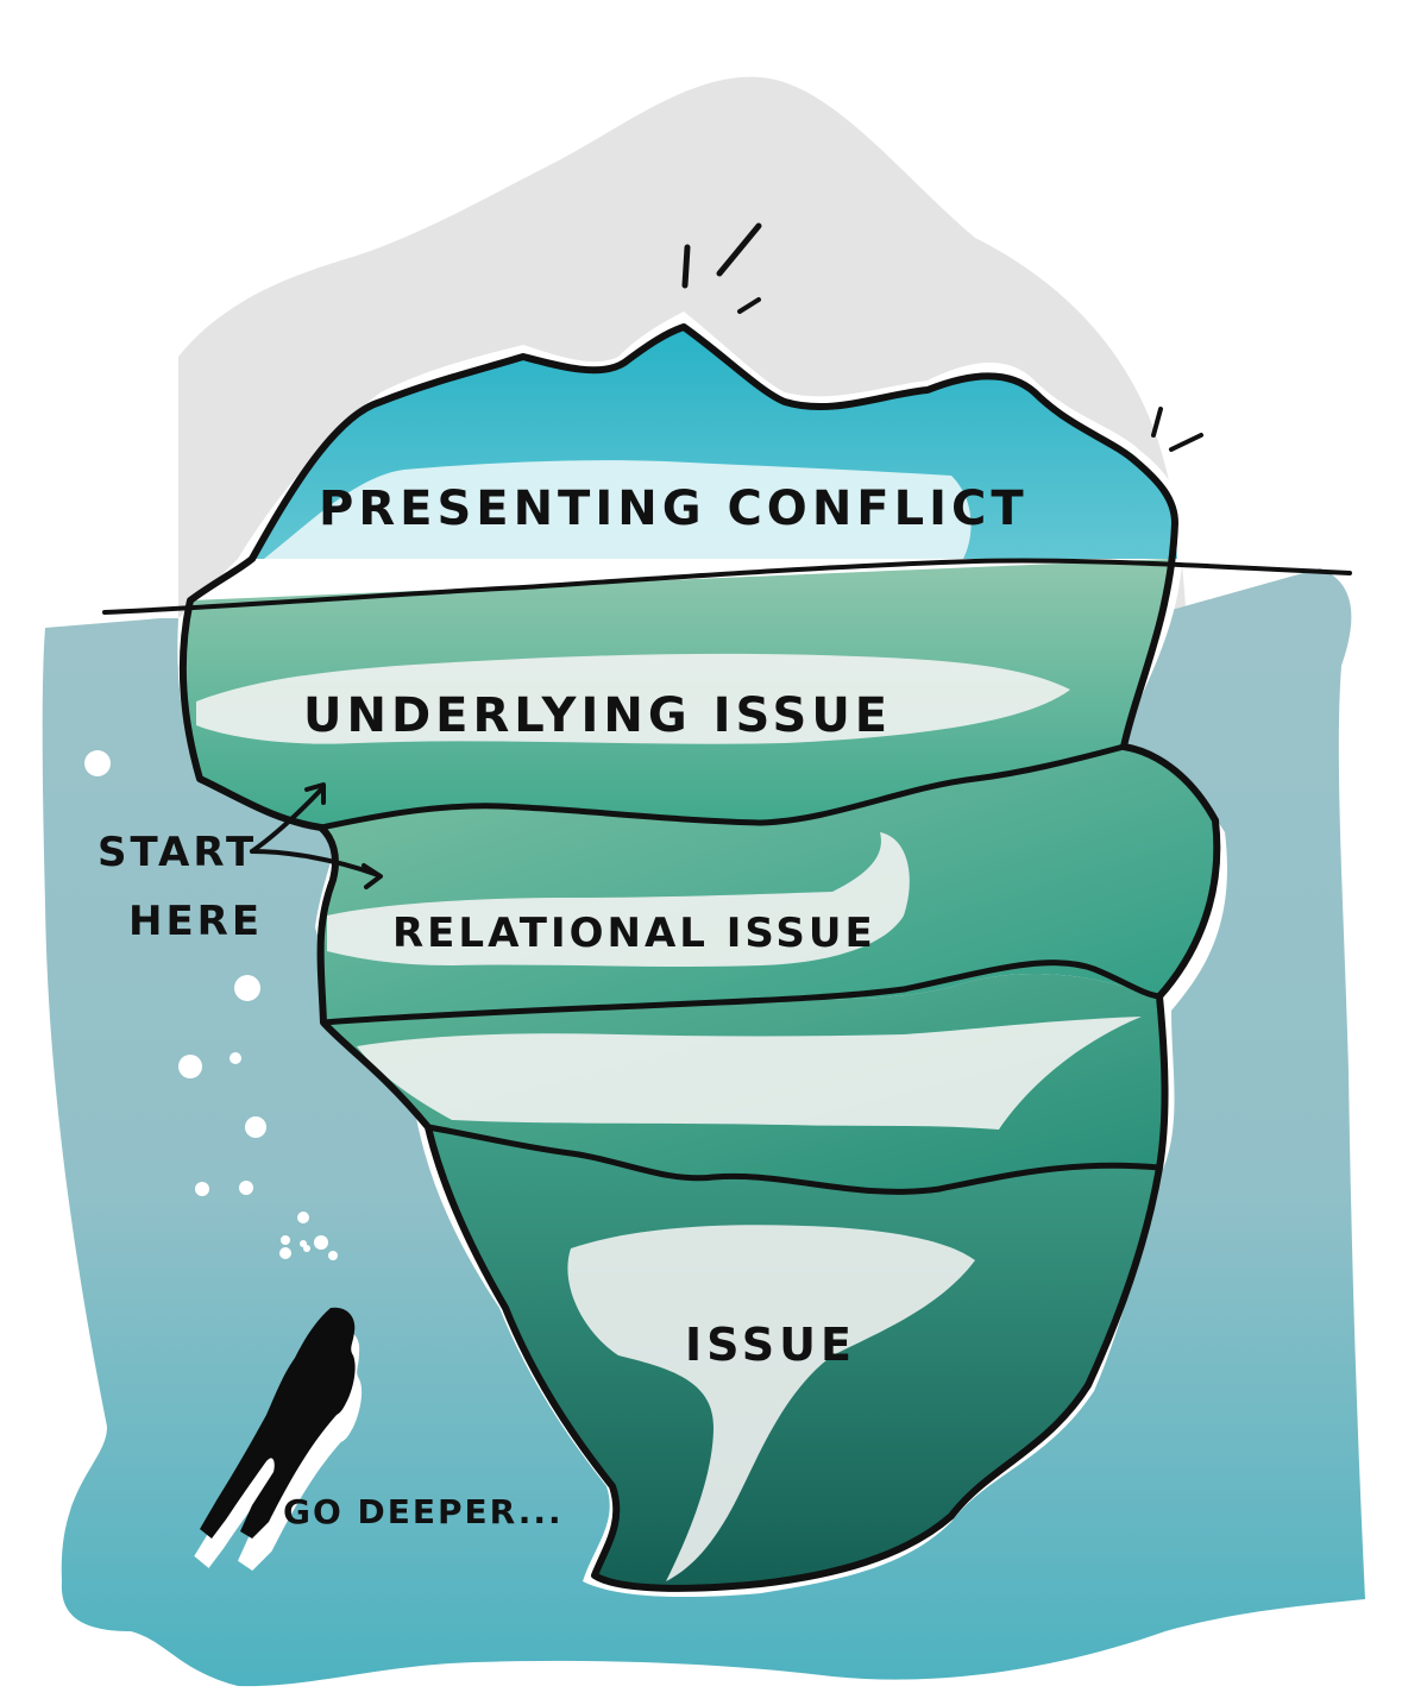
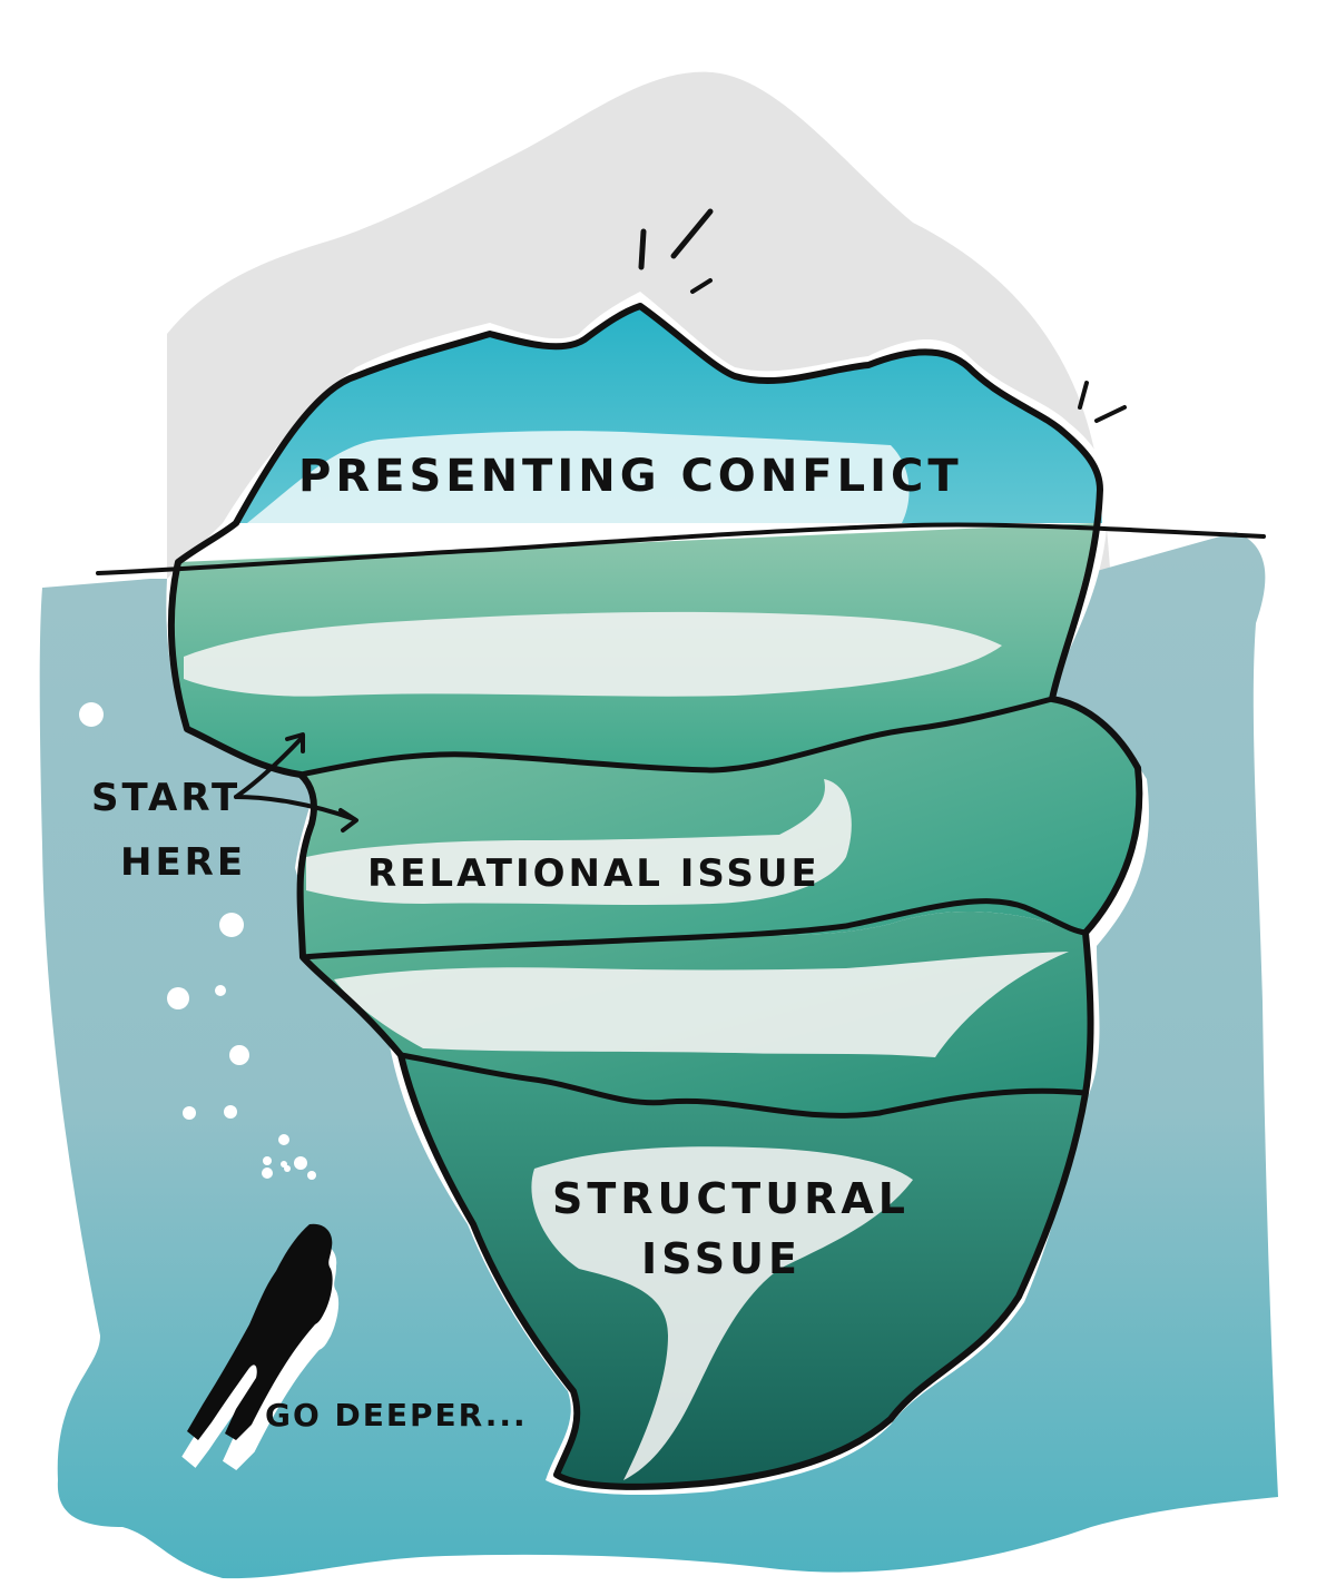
  PRESENTING CONFLICT
- UNDERLYING ISSUE
  RELATIONAL ISSUE
+ STRUCTURAL
  ISSUE
  START
  HERE
  GO DEEPER...
